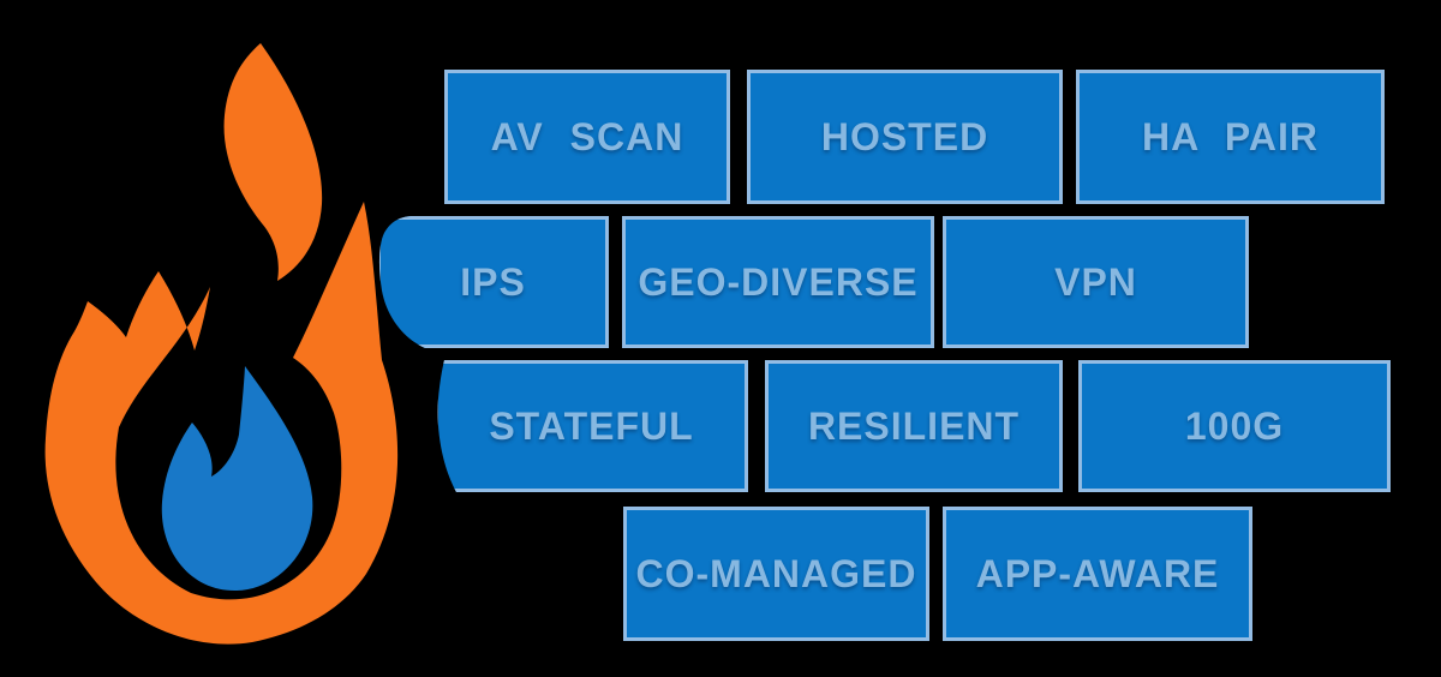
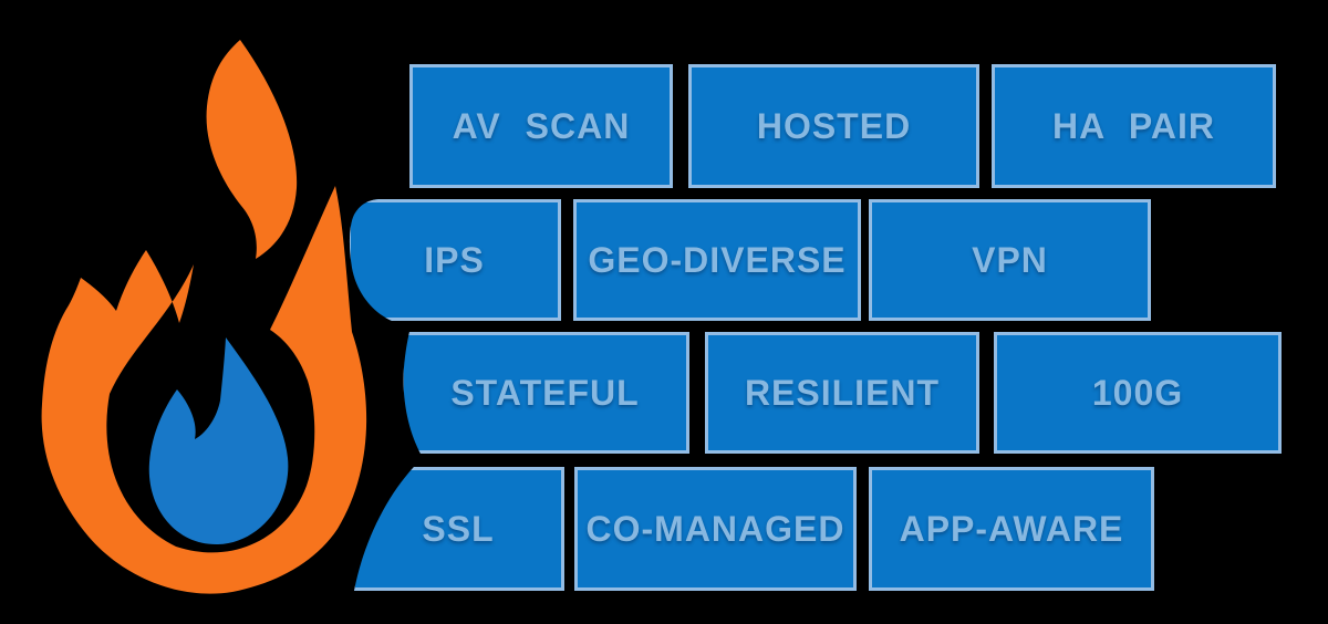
  AV SCAN
  HOSTED
  HA PAIR
  IPS
  GEO-DIVERSE
  VPN
  STATEFUL
  RESILIENT
  100G
+ SSL
  CO-MANAGED
  APP-AWARE
